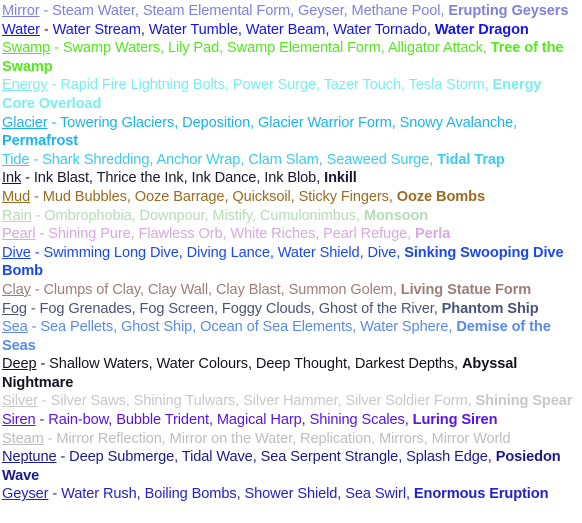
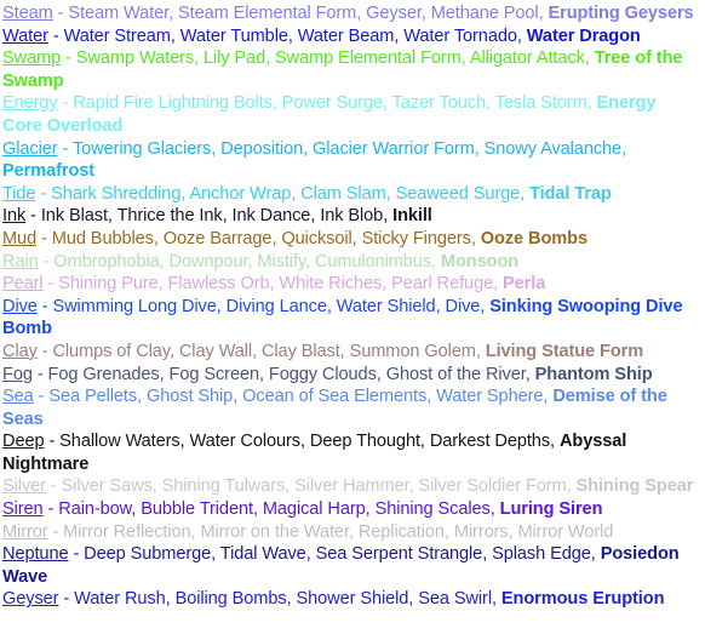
- Mirror - Steam Water, Steam Elemental Form, Geyser, Methane Pool, Erupting Geysers
+ Steam - Steam Water, Steam Elemental Form, Geyser, Methane Pool, Erupting Geysers
  Water - Water Stream, Water Tumble, Water Beam, Water Tornado, Water Dragon
  Swamp - Swamp Waters, Lily Pad, Swamp Elemental Form, Alligator Attack, Tree of the Swamp
  Energy - Rapid Fire Lightning Bolts, Power Surge, Tazer Touch, Tesla Storm, Energy Core Overload
  Glacier - Towering Glaciers, Deposition, Glacier Warrior Form, Snowy Avalanche, Permafrost
  Tide - Shark Shredding, Anchor Wrap, Clam Slam, Seaweed Surge, Tidal Trap
  Ink - Ink Blast, Thrice the Ink, Ink Dance, Ink Blob, Inkill
  Mud - Mud Bubbles, Ooze Barrage, Quicksoil, Sticky Fingers, Ooze Bombs
  Rain - Ombrophobia, Downpour, Mistify, Cumulonimbus, Monsoon
  Pearl - Shining Pure, Flawless Orb, White Riches, Pearl Refuge, Perla
  Dive - Swimming Long Dive, Diving Lance, Water Shield, Dive, Sinking Swooping Dive Bomb
  Clay - Clumps of Clay, Clay Wall, Clay Blast, Summon Golem, Living Statue Form
  Fog - Fog Grenades, Fog Screen, Foggy Clouds, Ghost of the River, Phantom Ship
  Sea - Sea Pellets, Ghost Ship, Ocean of Sea Elements, Water Sphere, Demise of the Seas
  Deep - Shallow Waters, Water Colours, Deep Thought, Darkest Depths, Abyssal Nightmare
  Silver - Silver Saws, Shining Tulwars, Silver Hammer, Silver Soldier Form, Shining Spear
  Siren - Rain-bow, Bubble Trident, Magical Harp, Shining Scales, Luring Siren
- Steam - Mirror Reflection, Mirror on the Water, Replication, Mirrors, Mirror World
+ Mirror - Mirror Reflection, Mirror on the Water, Replication, Mirrors, Mirror World
  Neptune - Deep Submerge, Tidal Wave, Sea Serpent Strangle, Splash Edge, Posiedon Wave
  Geyser - Water Rush, Boiling Bombs, Shower Shield, Sea Swirl, Enormous Eruption
